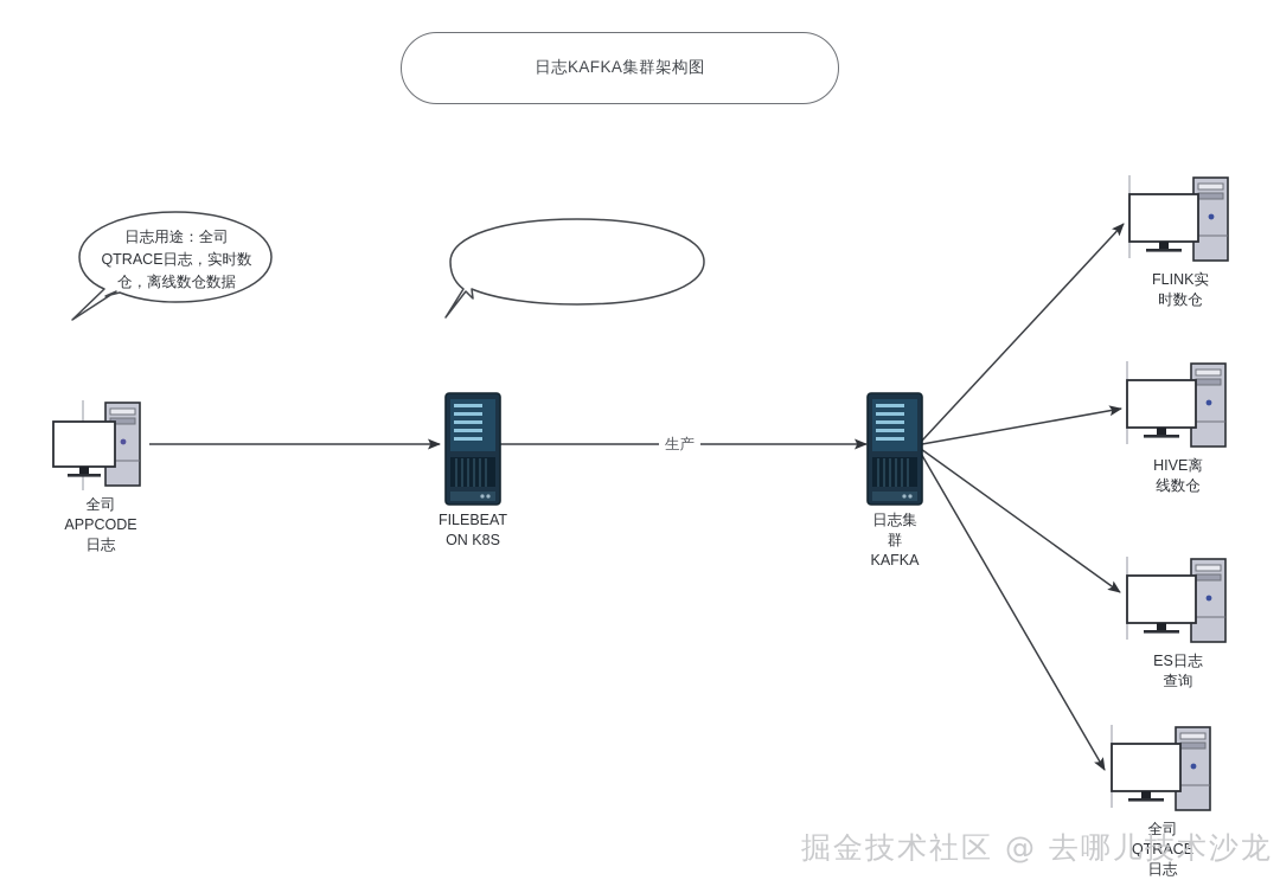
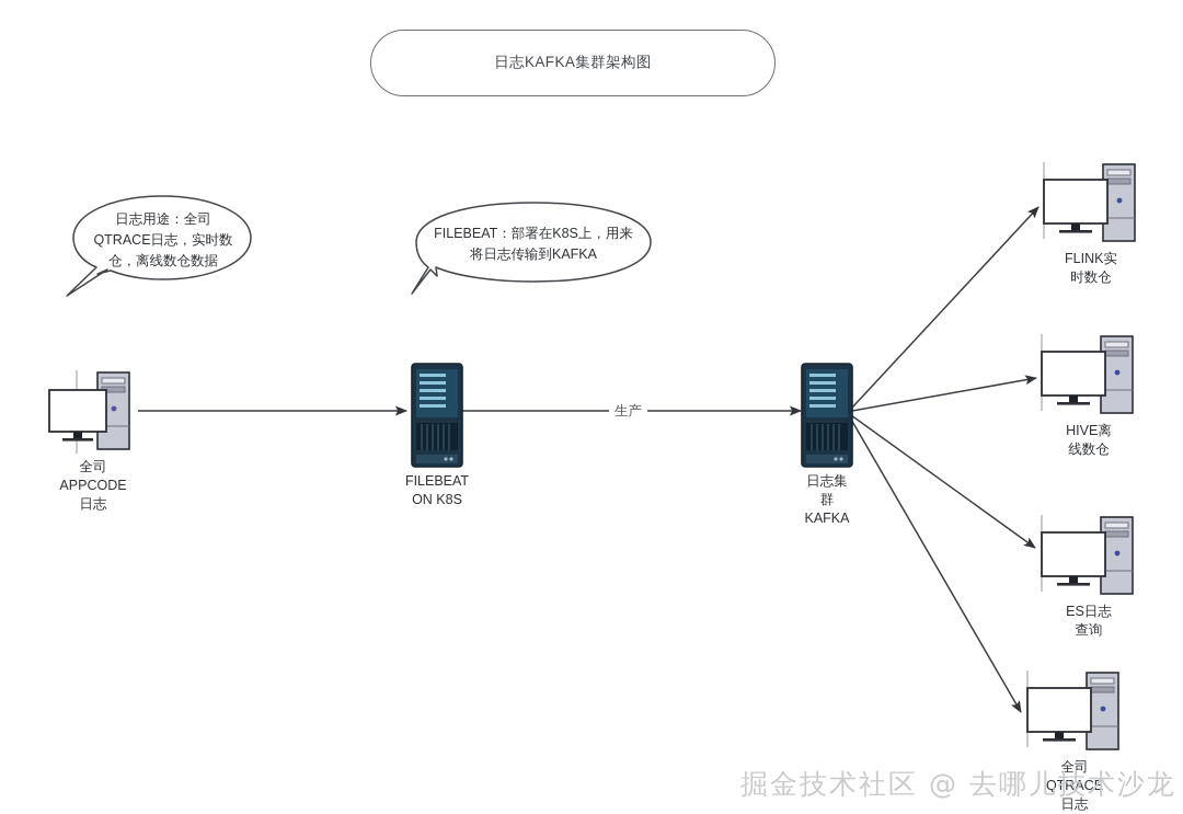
  日志KAFKA集群架构图
  日志用途：全司
  QTRACE日志，实时数
  仓，离线数仓数据
+ FILEBEAT：部署在K8S上，用来
+ 将日志传输到KAFKA
  全司APPCODE日志
  FILEBEAT
  ON K8S
  日志集群
  KAFKA
  FLINK实时数仓
  HIVE离线数仓
  ES日志查询
  全司QTRACE日志
  生产
  掘金技术社区 @ 去哪儿技术沙龙
